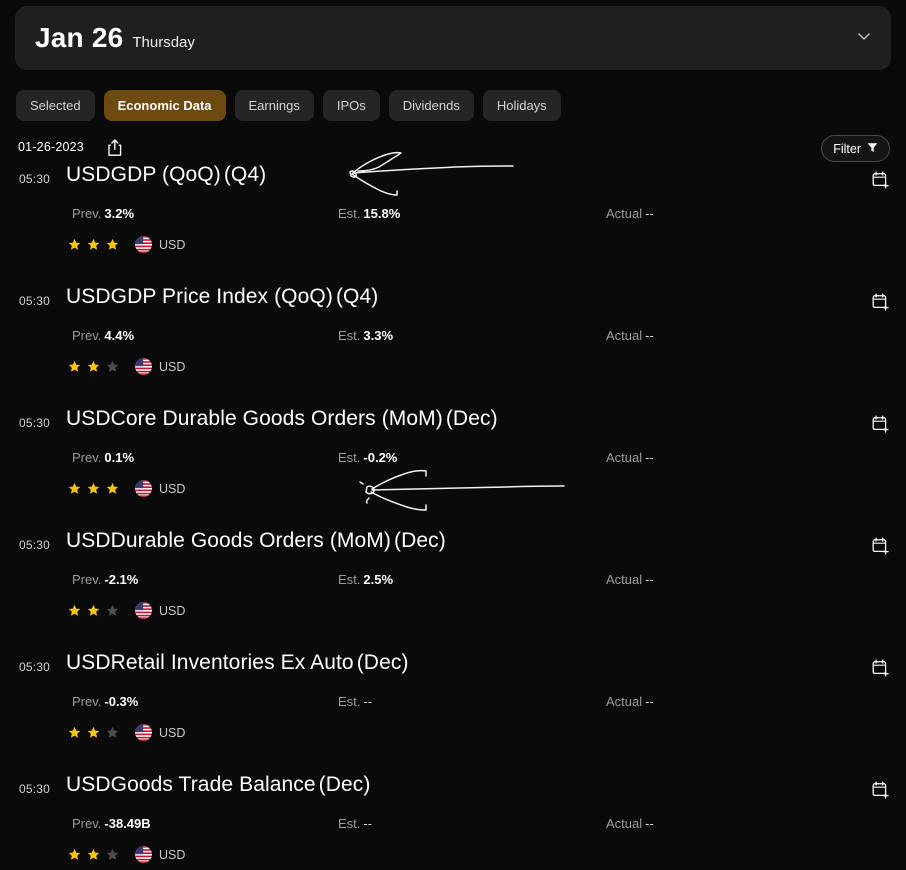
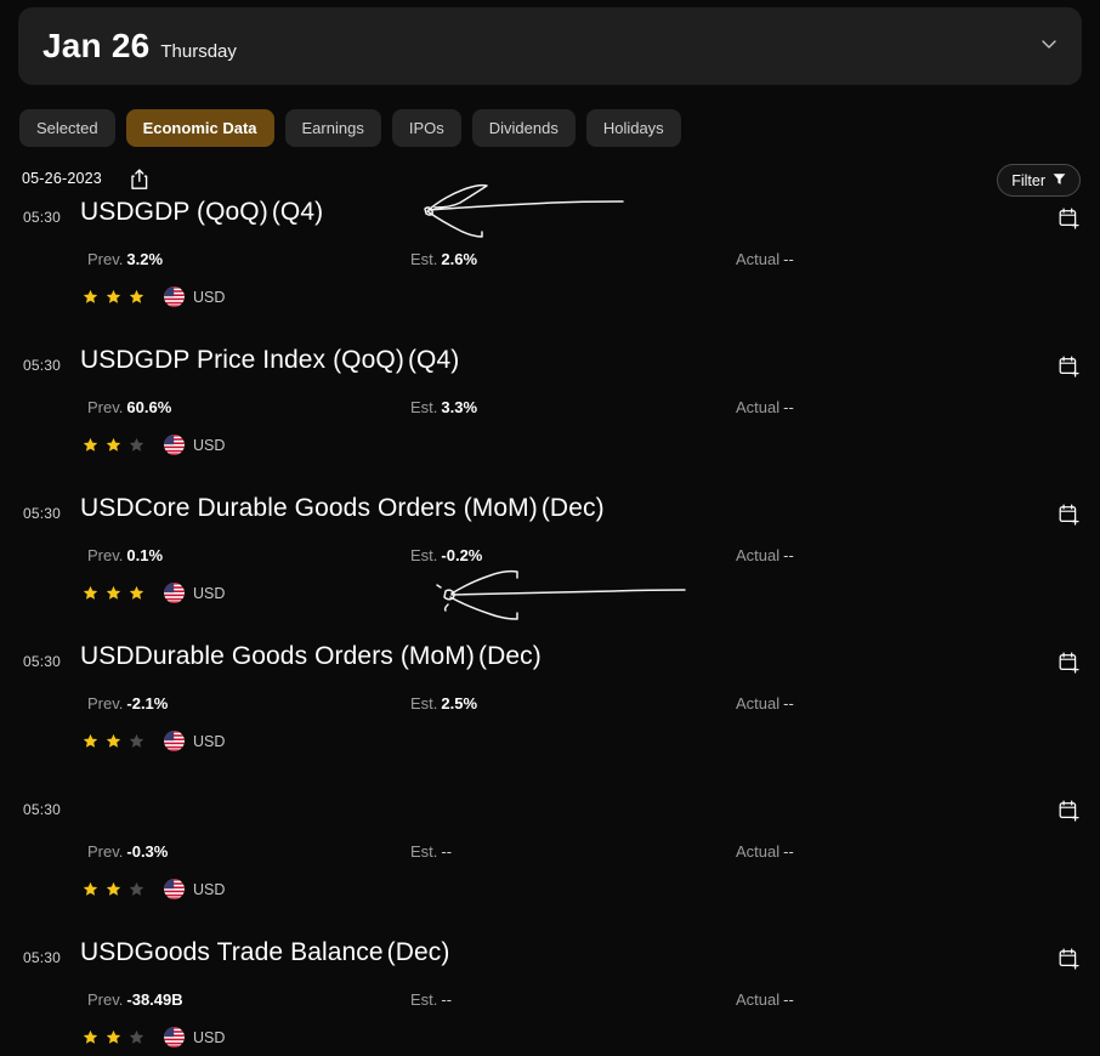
  Jan 26 Thursday
  Selected
  Economic Data
  Earnings
  IPOs
  Dividends
  Holidays
- 01-26-2023
+ 05-26-2023
  Filter
  05:30
  USDGDP (QoQ) (Q4)
  Prev. 3.2%
- Est. 15.8%
+ Est. 2.6%
  Actual --
  USD
  05:30
  USDGDP Price Index (QoQ) (Q4)
- Prev. 4.4%
+ Prev. 60.6%
  Est. 3.3%
  Actual --
  USD
  05:30
  USDCore Durable Goods Orders (MoM) (Dec)
  Prev. 0.1%
  Est. -0.2%
  Actual --
  USD
  05:30
  USDDurable Goods Orders (MoM) (Dec)
  Prev. -2.1%
  Est. 2.5%
  Actual --
  USD
  05:30
- USDRetail Inventories Ex Auto (Dec)
  Prev. -0.3%
  Est. --
  Actual --
  USD
  05:30
  USDGoods Trade Balance (Dec)
  Prev. -38.49B
  Est. --
  Actual --
  USD
